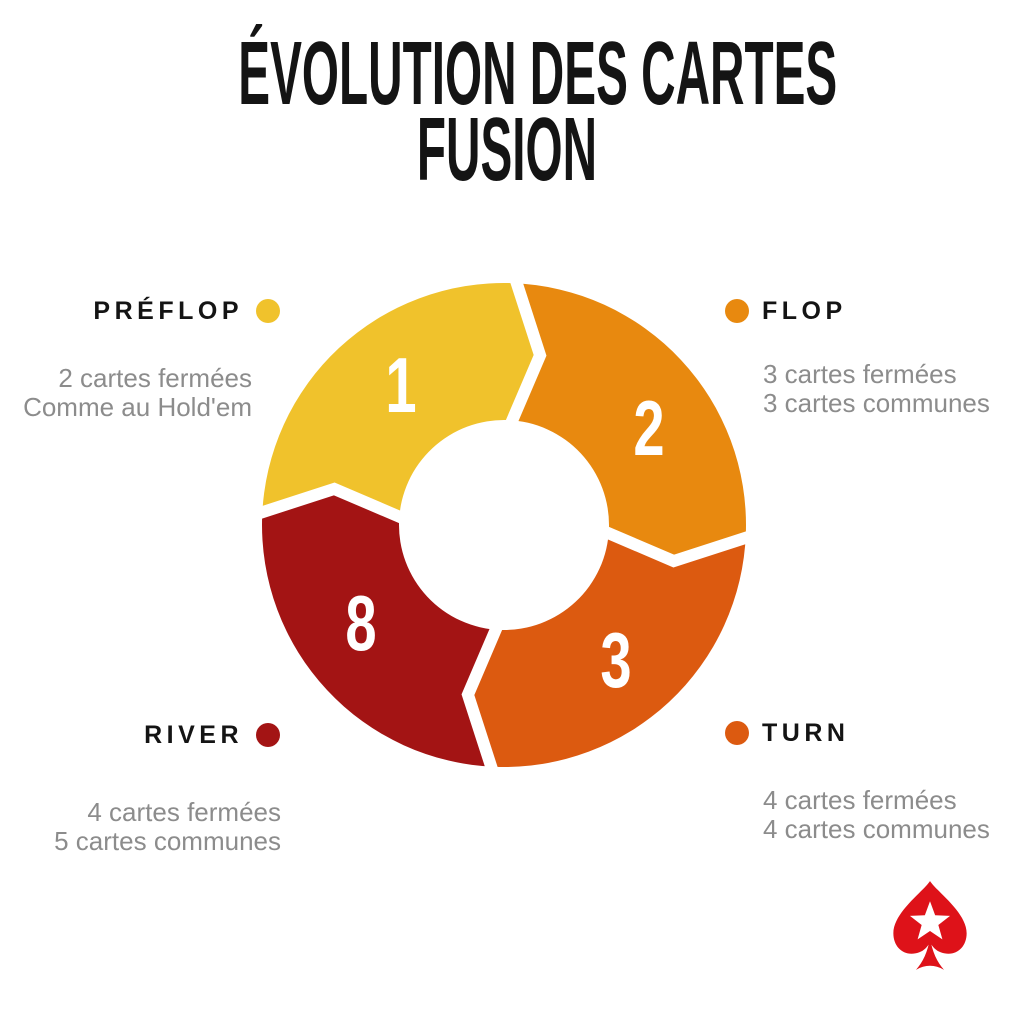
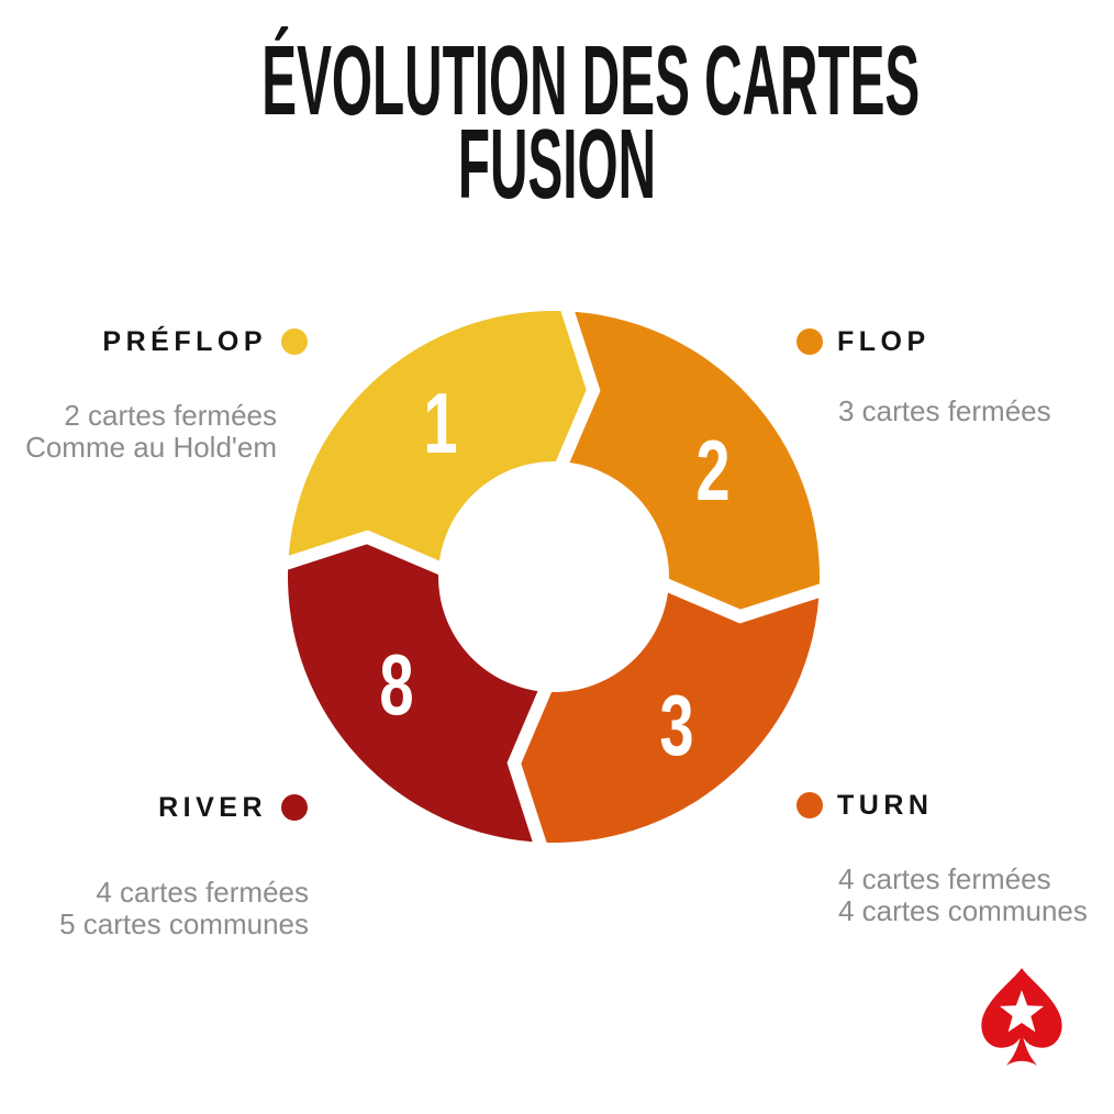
  ÉVOLUTION DES CARTES
  FUSION
  1
  2
  3
  8
  PRÉFLOP
  2 cartes fermées
  Comme au Hold'em
  FLOP
  3 cartes fermées
- 3 cartes communes
  TURN
  4 cartes fermées
  4 cartes communes
  RIVER
  4 cartes fermées
  5 cartes communes
